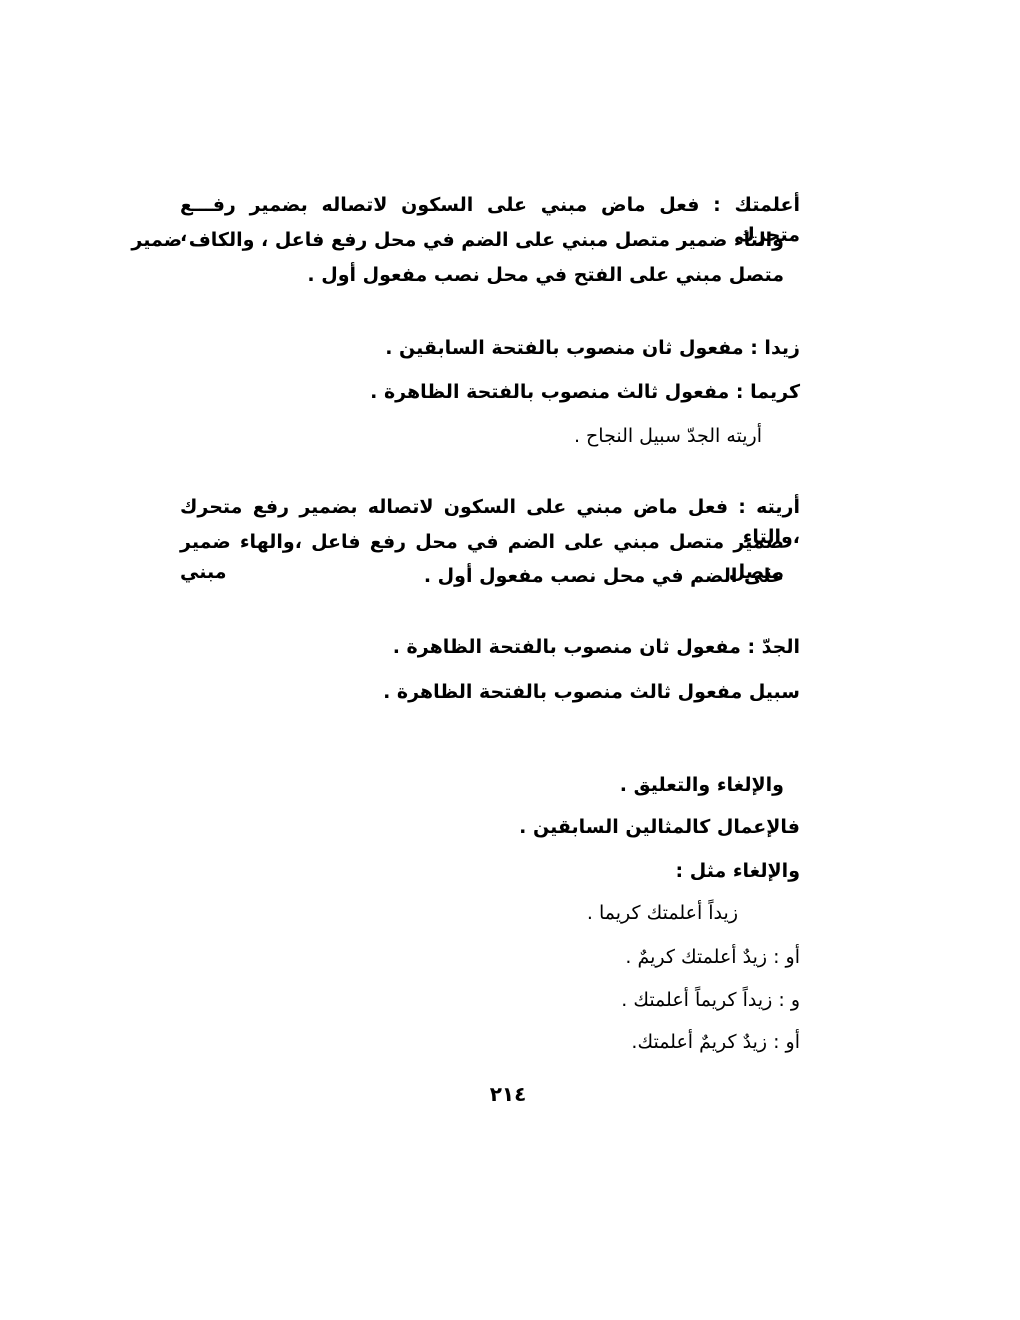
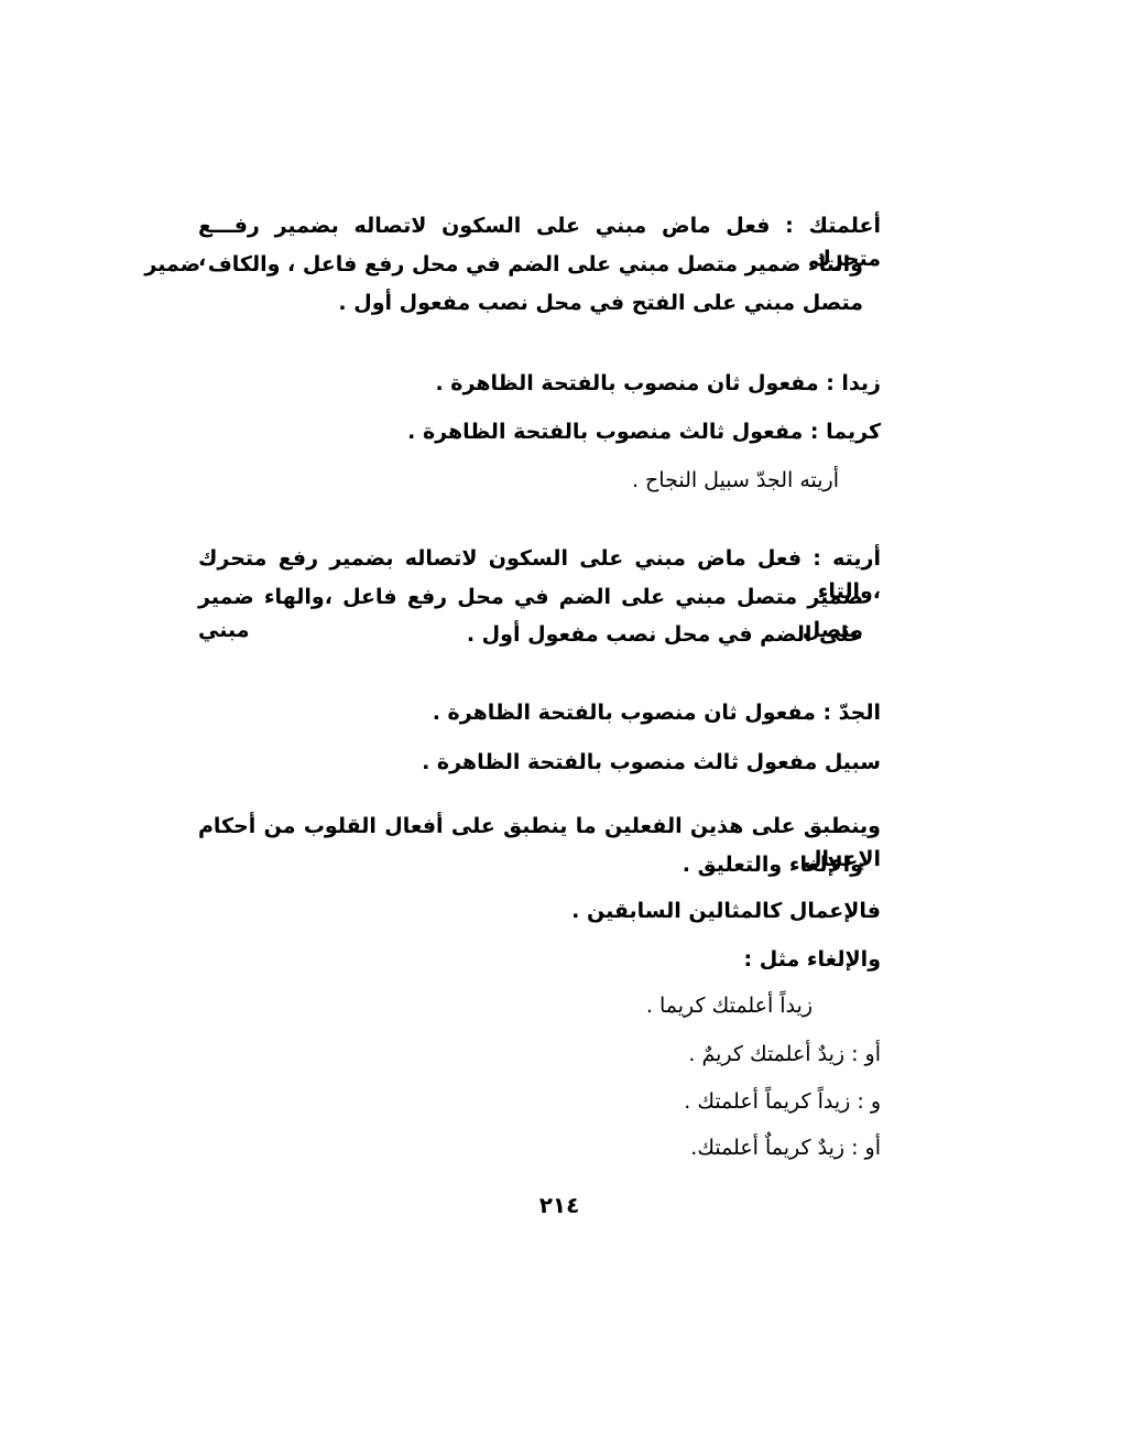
  أعلمتك : فعل ماض مبني على السكون لاتصاله بضمير رفـــع متحرك ،
  والتاء ضمير متصل مبني على الضم في محل رفع فاعل ، والكاف ضمير
  متصل مبني على الفتح في محل نصب مفعول أول .
- زيدا : مفعول ثان منصوب بالفتحة السابقين .
+ زيدا : مفعول ثان منصوب بالفتحة الظاهرة .
  كريما : مفعول ثالث منصوب بالفتحة الظاهرة .
  أريته الجدّ سبيل النجاح .
  أريته : فعل ماض مبني على السكون لاتصاله بضمير رفع متحرك ،والتاء
  ضمير متصل مبني على الضم في محل رفع فاعل ،والهاء ضمير متصل مبني
  على الضم في محل نصب مفعول أول .
  الجدّ : مفعول ثان منصوب بالفتحة الظاهرة .
  سبيل مفعول ثالث منصوب بالفتحة الظاهرة .
+ وينطبق على هذين الفعلين ما ينطبق على أفعال القلوب من أحكام الإعمال
  والإلغاء والتعليق .
  فالإعمال كالمثالين السابقين .
  والإلغاء مثل :
  زيداً أعلمتك كريما .
  أو : زيدٌ أعلمتك كريمٌ .
  و : زيداً كريماً أعلمتك .
- أو : زيدٌ كريمٌ أعلمتك.
+ أو : زيدٌ كريماٌ أعلمتك.
  ٢١٤
